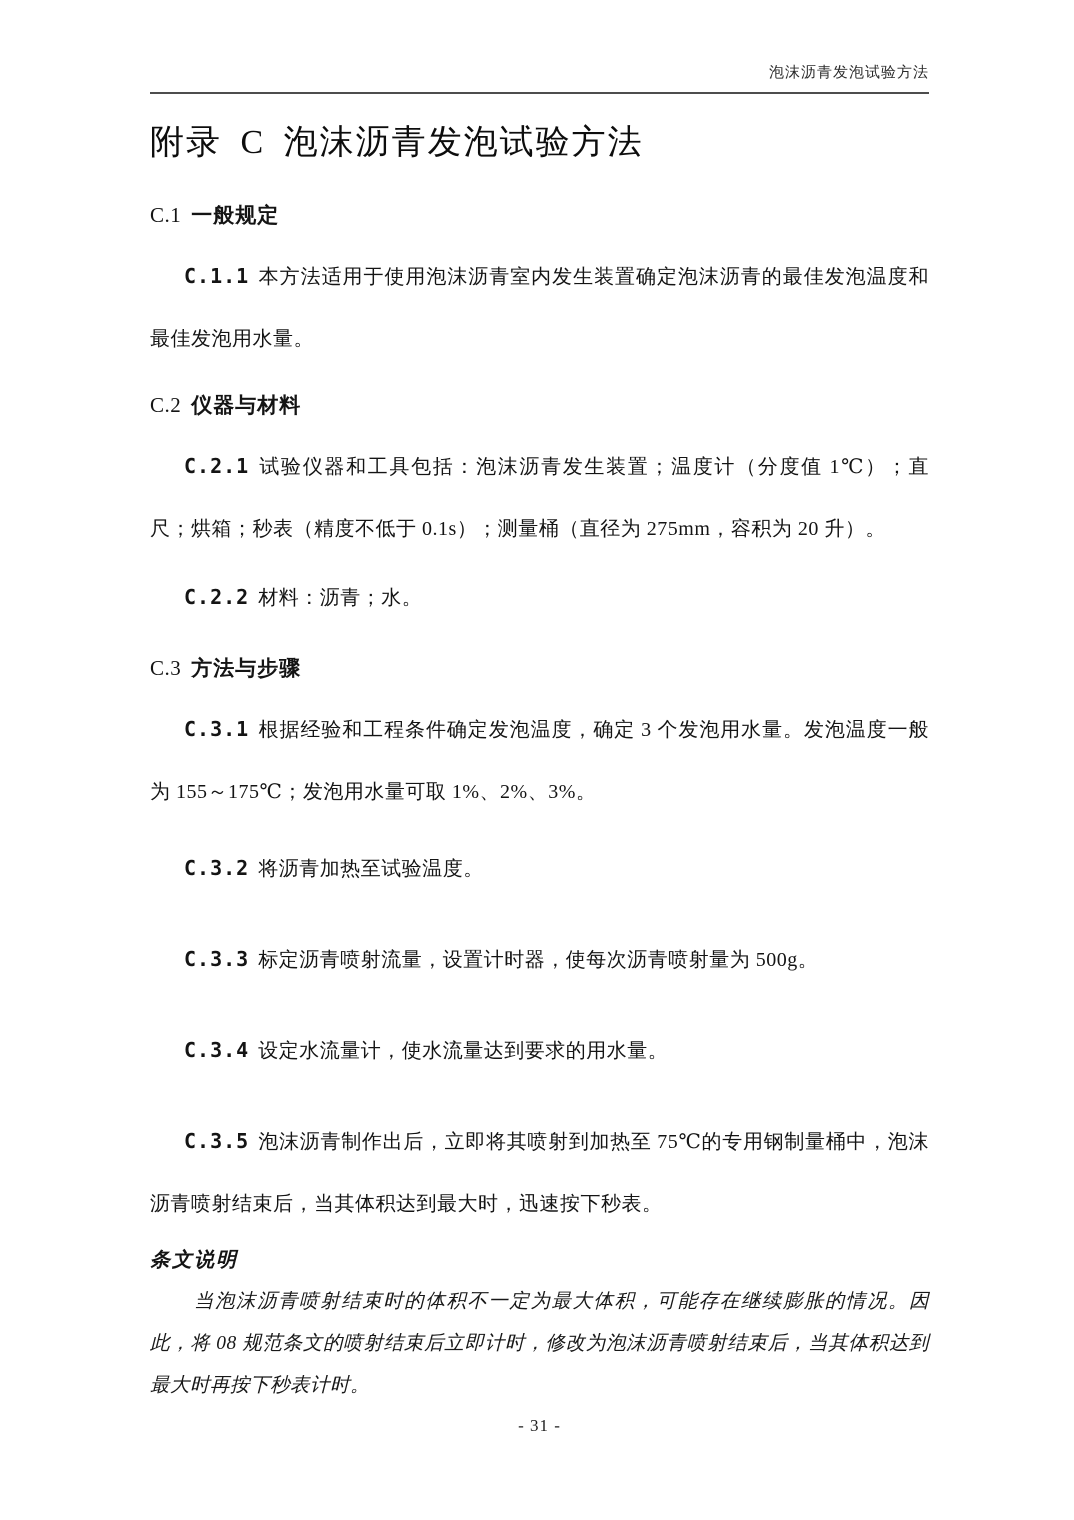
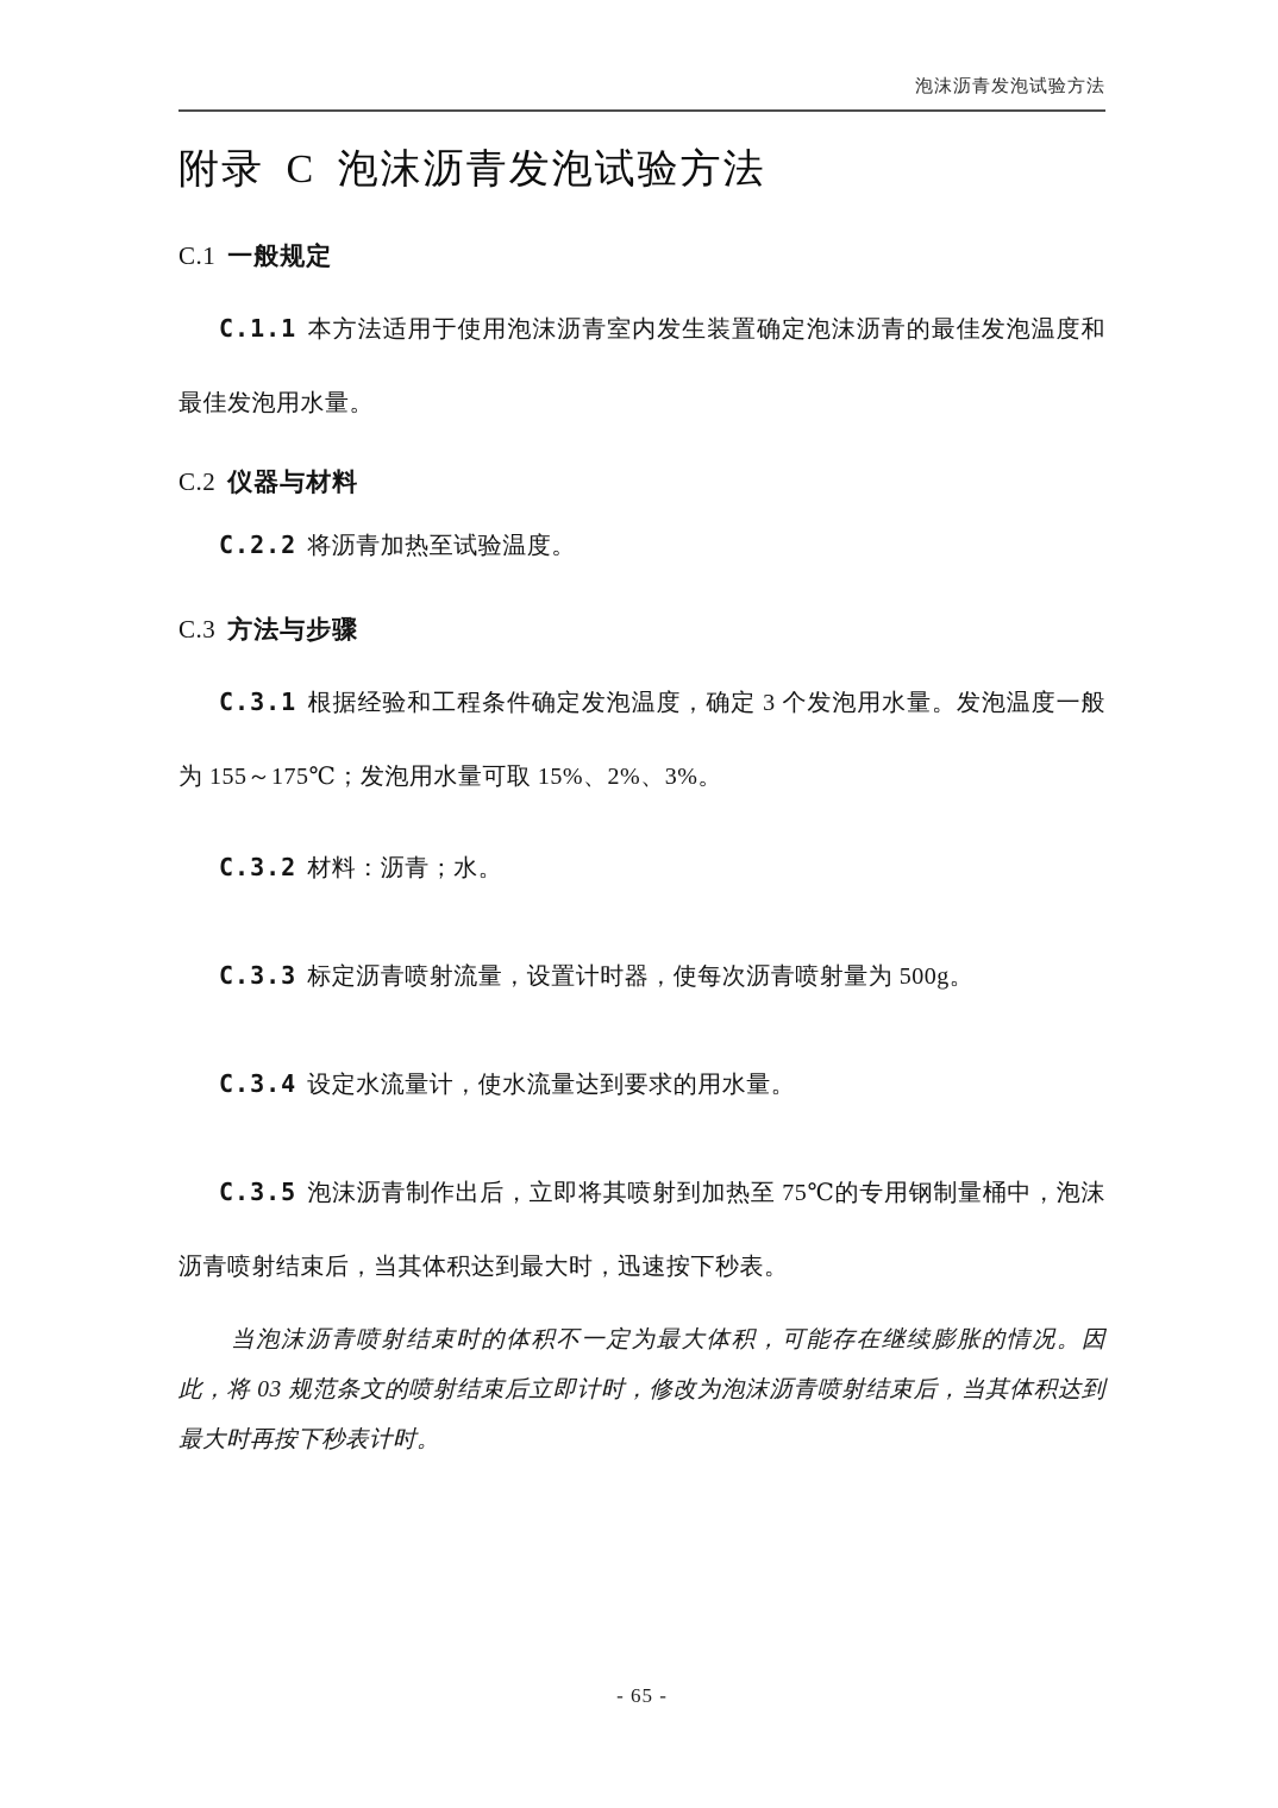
  泡沫沥青发泡试验方法
  附录 C 泡沫沥青发泡试验方法
  C.1 一般规定
  C.1.1 本方法适用于使用泡沫沥青室内发生装置确定泡沫沥青的最佳发泡温度和最佳发泡用水量。
  C.2 仪器与材料
- C.2.1 试验仪器和工具包括：泡沫沥青发生装置；温度计（分度值 1℃）；直尺；烘箱；秒表（精度不低于 0.1s）；测量桶（直径为 275mm，容积为 20 升）。
- C.2.2 材料：沥青；水。
+ C.2.2 将沥青加热至试验温度。
  C.3 方法与步骤
- C.3.1 根据经验和工程条件确定发泡温度，确定 3 个发泡用水量。发泡温度一般为 155～175℃；发泡用水量可取 1%、2%、3%。
+ C.3.1 根据经验和工程条件确定发泡温度，确定 3 个发泡用水量。发泡温度一般为 155～175℃；发泡用水量可取 15%、2%、3%。
- C.3.2 将沥青加热至试验温度。
+ C.3.2 材料：沥青；水。
  C.3.3 标定沥青喷射流量，设置计时器，使每次沥青喷射量为 500g。
  C.3.4 设定水流量计，使水流量达到要求的用水量。
  C.3.5 泡沫沥青制作出后，立即将其喷射到加热至 75℃的专用钢制量桶中，泡沫沥青喷射结束后，当其体积达到最大时，迅速按下秒表。
- 条文说明
- 当泡沫沥青喷射结束时的体积不一定为最大体积，可能存在继续膨胀的情况。因此，将 08 规范条文的喷射结束后立即计时，修改为泡沫沥青喷射结束后，当其体积达到最大时再按下秒表计时。
+ 当泡沫沥青喷射结束时的体积不一定为最大体积，可能存在继续膨胀的情况。因此，将 03 规范条文的喷射结束后立即计时，修改为泡沫沥青喷射结束后，当其体积达到最大时再按下秒表计时。
- - 31 -
+ - 65 -
